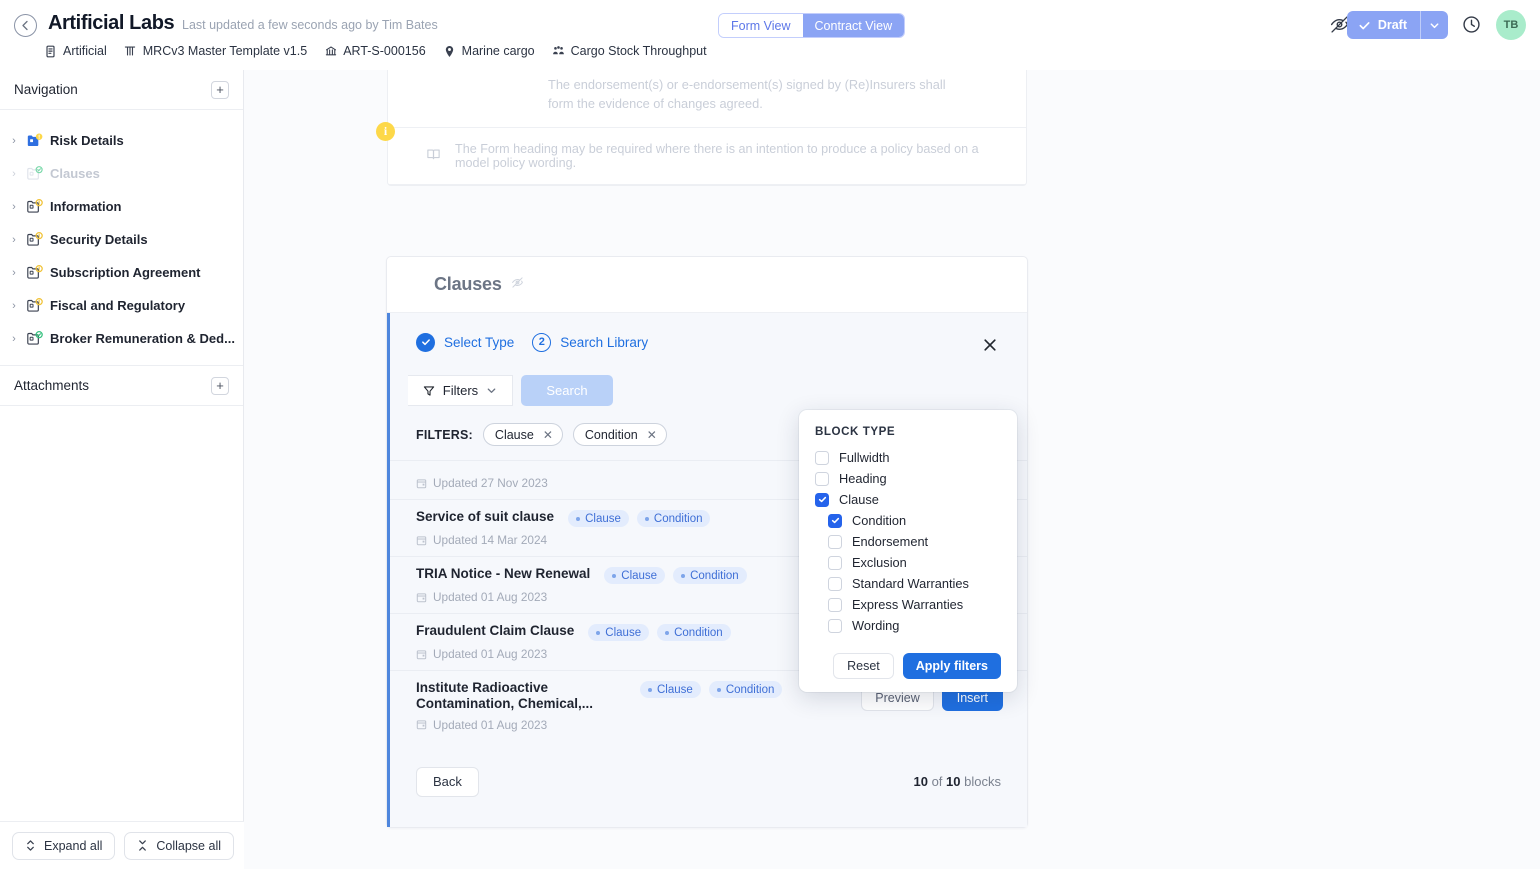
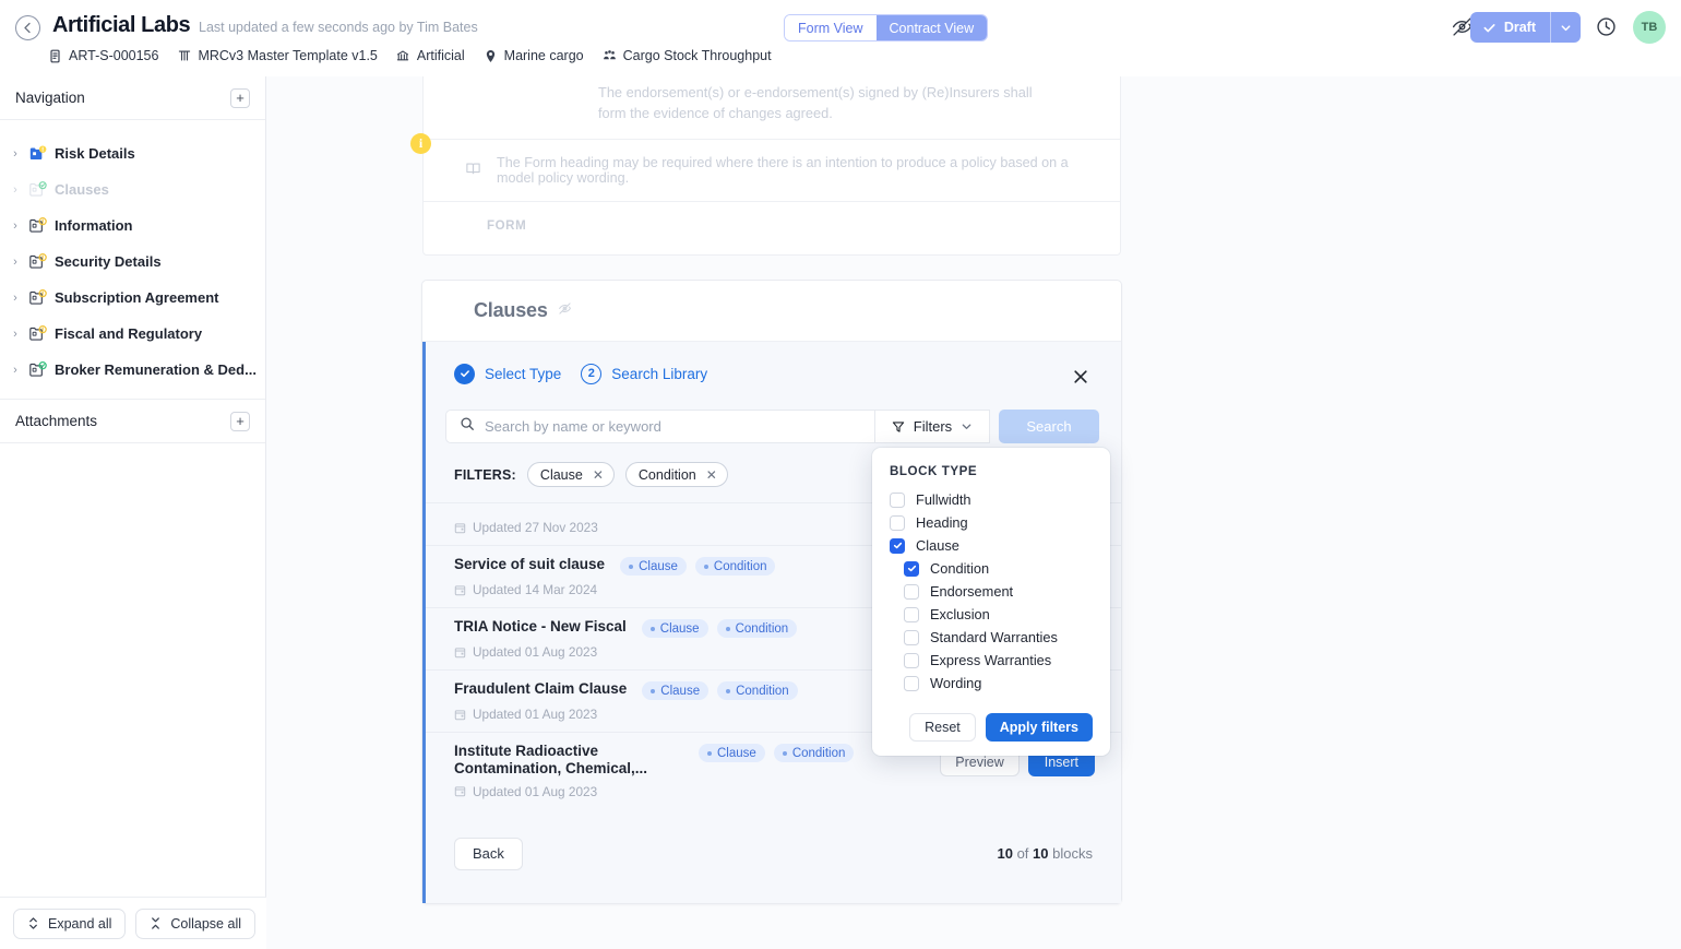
  Artificial Labs
  Last updated a few seconds ago by Tim Bates
  Form View
  Contract View
  Draft
  TB
- Artificial
+ ART-S-000156
  MRCv3 Master Template v1.5
- ART-S-000156
+ Artificial
  Marine cargo
  Cargo Stock Throughput
  Navigation
  +
  ›
  Risk Details
  ›
  Clauses
  ›
  Information
  ›
  Security Details
  ›
  Subscription Agreement
  ›
  Fiscal and Regulatory
  ›
  Broker Remuneration & Ded...
  Attachments
  +
  Expand all
  Collapse all
  The endorsement(s) or e-endorsement(s) signed by (Re)Insurers shall form the evidence of changes agreed.
  The Form heading may be required where there is an intention to produce a policy based on a model policy wording.
+ FORM
  i
  Clauses
  Select Type
  2
  Search Library
+ Search by name or keyword
  Filters
  Search
  FILTERS:
  Clause
  ✕
  Condition
  ✕
  Updated 27 Nov 2023
  Service of suit clause
  Clause
  Condition
  Updated 14 Mar 2024
- TRIA Notice - New Renewal
+ TRIA Notice - New Fiscal
  Clause
  Condition
  Updated 01 Aug 2023
  Fraudulent Claim Clause
  Clause
  Condition
  Updated 01 Aug 2023
  Institute Radioactive Contamination, Chemical,...
  Clause
  Condition
  Updated 01 Aug 2023
  Preview
  Insert
  Back
  10 of 10 blocks
  BLOCK TYPE
  Fullwidth
  Heading
  Clause
  Condition
  Endorsement
  Exclusion
  Standard Warranties
  Express Warranties
  Wording
  Reset
  Apply filters
